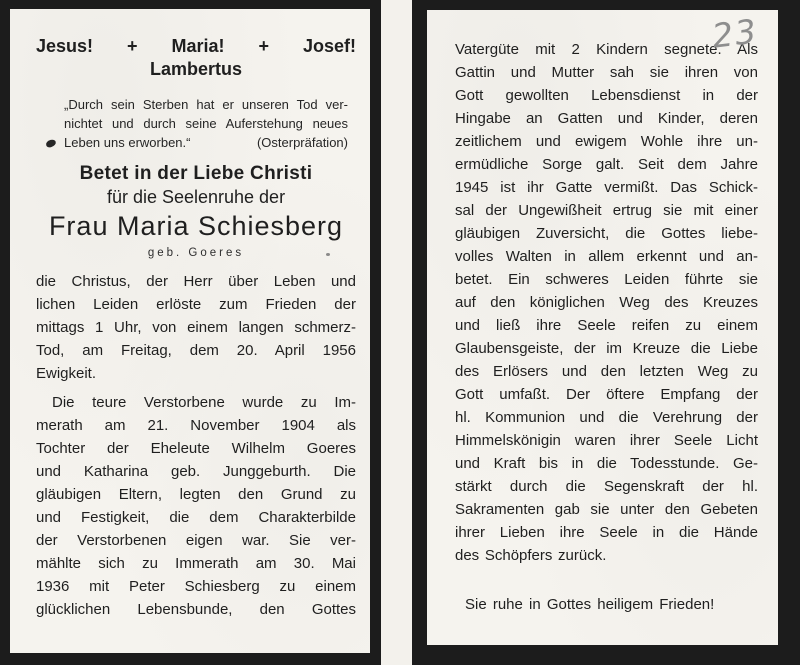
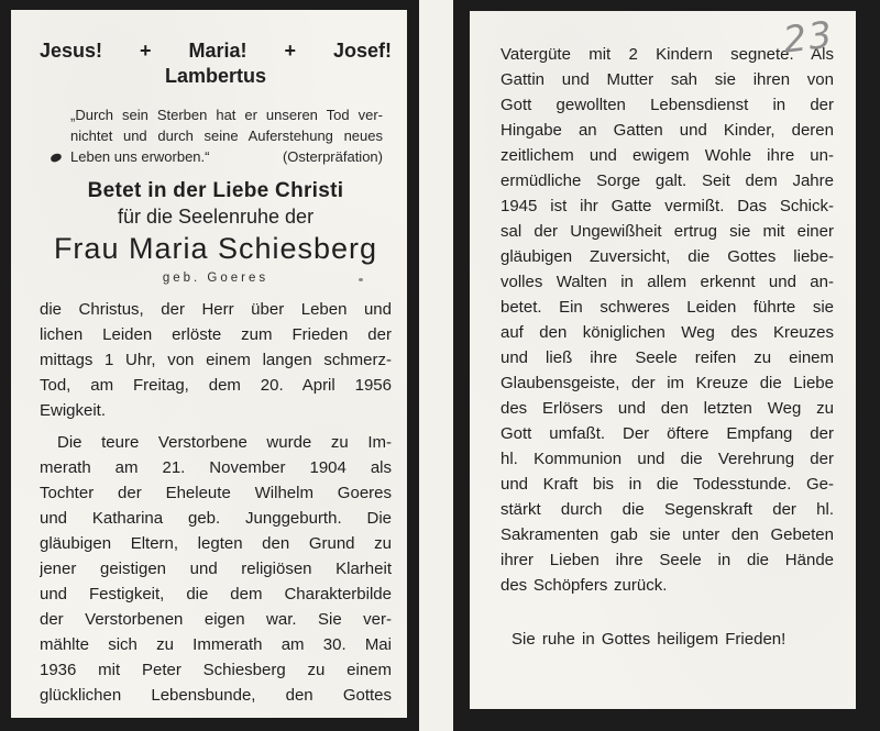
  Jesus!
  +
  Maria!
  +
  Josef!
  Lambertus
  „Durch sein Sterben hat er unseren Tod ver-
  nichtet und durch seine Auferstehung neues
  Leben uns erworben.“
  (Osterpräfation)
  Betet in der Liebe Christi
  für die Seelenruhe der
  Frau Maria Schiesberg
  geb. Goeres
  die Christus, der Herr über Leben und
  lichen Leiden erlöste zum Frieden der
  mittags 1 Uhr, von einem langen schmerz-
  Tod, am Freitag, dem 20. April 1956
  Ewigkeit.
  Die teure Verstorbene wurde zu Im-
  merath am 21. November 1904 als
  Tochter der Eheleute Wilhelm Goeres
  und Katharina geb. Junggeburth. Die
  gläubigen Eltern, legten den Grund zu
+ jener geistigen und religiösen Klarheit
  und Festigkeit, die dem Charakterbilde
  der Verstorbenen eigen war. Sie ver-
  mählte sich zu Immerath am 30. Mai
  1936 mit Peter Schiesberg zu einem
  glücklichen Lebensbunde, den Gottes
  Vatergüte mit 2 Kindern segnete. Als
  Gattin und Mutter sah sie ihren von
  Gott gewollten Lebensdienst in der
  Hingabe an Gatten und Kinder, deren
  zeitlichem und ewigem Wohle ihre un-
  ermüdliche Sorge galt. Seit dem Jahre
  1945 ist ihr Gatte vermißt. Das Schick-
  sal der Ungewißheit ertrug sie mit einer
  gläubigen Zuversicht, die Gottes liebe-
  volles Walten in allem erkennt und an-
  betet. Ein schweres Leiden führte sie
  auf den königlichen Weg des Kreuzes
  und ließ ihre Seele reifen zu einem
  Glaubensgeiste, der im Kreuze die Liebe
  des Erlösers und den letzten Weg zu
  Gott umfaßt. Der öftere Empfang der
  hl. Kommunion und die Verehrung der
- Himmelskönigin waren ihrer Seele Licht
  und Kraft bis in die Todesstunde. Ge-
  stärkt durch die Segenskraft der hl.
  Sakramenten gab sie unter den Gebeten
  ihrer Lieben ihre Seele in die Hände
  des Schöpfers zurück.
  Sie ruhe in Gottes heiligem Frieden!
